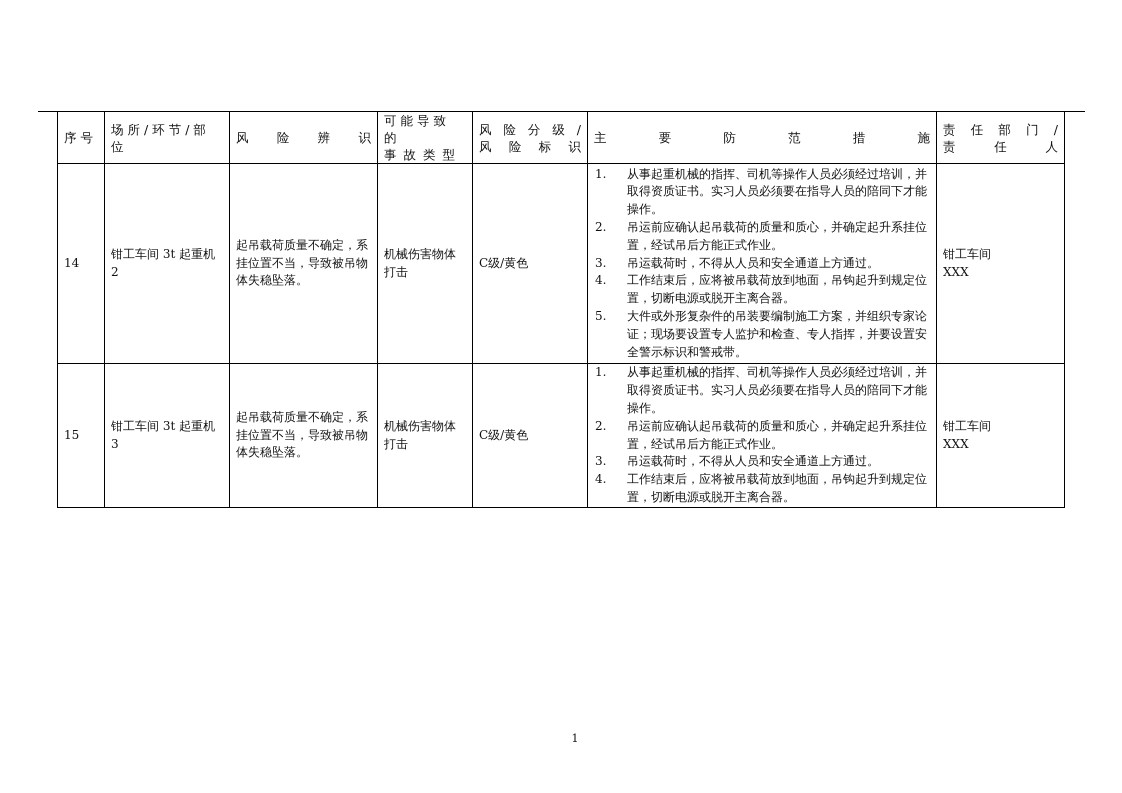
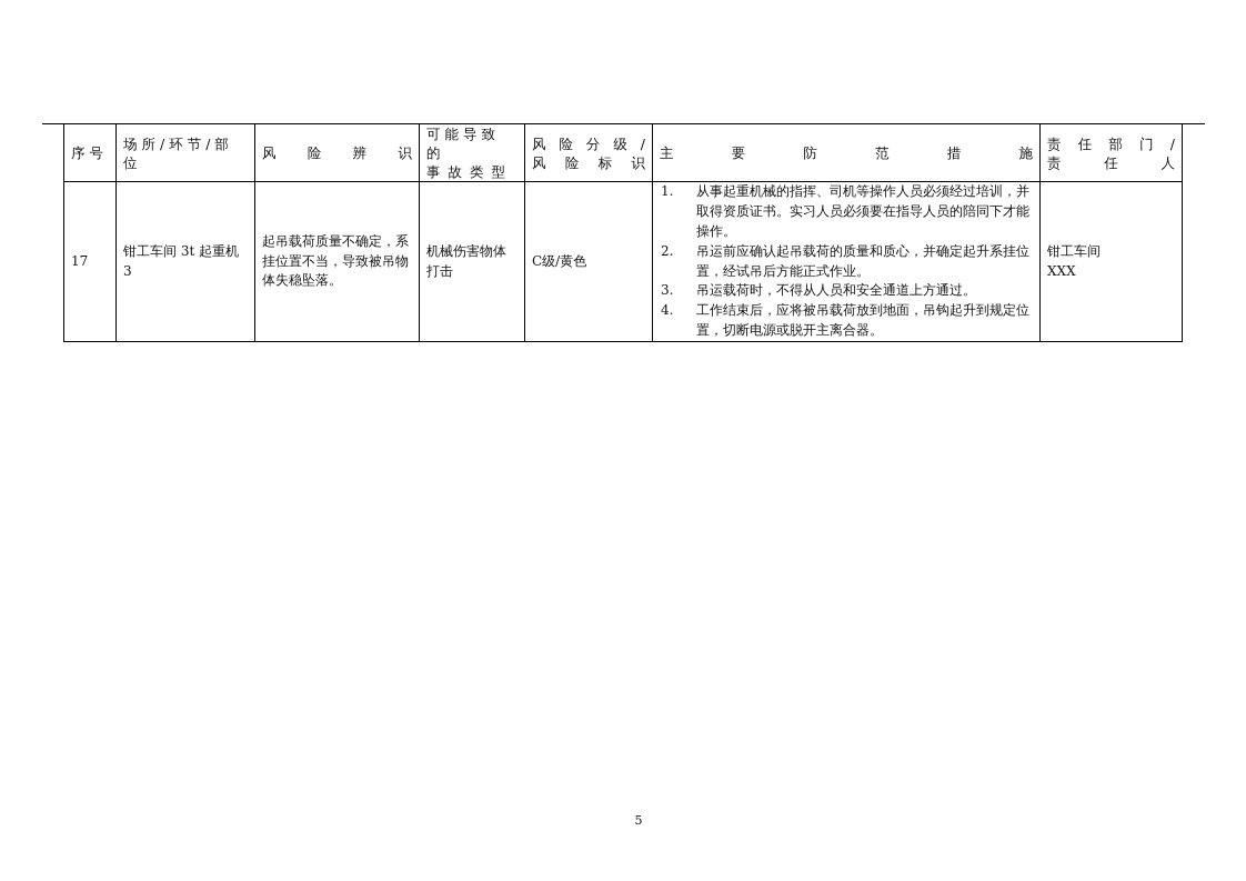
  序号	场所/环节/部位	风 险 辨 识	可能导致的 事故类型	风 险 分 级 / 风 险 标 识	主 要 防 范 措 施	责 任 部 门 / 责 任 人
- 14	钳工车间 3t 起重机 2	起吊载荷质量不确定，系挂位置不当，导致被吊物体失稳坠落。	机械伤害物体打击	C级/黄色	1. 从事起重机械的指挥、司机等操作人员必须经过培训，并取得资质证书。实习人员必须要在指导人员的陪同下才能操作。 2. 吊运前应确认起吊载荷的质量和质心，并确定起升系挂位置，经试吊后方能正式作业。 3. 吊运载荷时，不得从人员和安全通道上方通过。 4. 工作结束后，应将被吊载荷放到地面，吊钩起升到规定位置，切断电源或脱开主离合器。 5. 大件或外形复杂件的吊装要编制施工方案，并组织专家论证；现场要设置专人监护和检查、专人指挥，并要设置安全警示标识和警戒带。	钳工车间 XXX
- 15	钳工车间 3t 起重机 3	起吊载荷质量不确定，系挂位置不当，导致被吊物体失稳坠落。	机械伤害物体打击	C级/黄色	1. 从事起重机械的指挥、司机等操作人员必须经过培训，并取得资质证书。实习人员必须要在指导人员的陪同下才能操作。 2. 吊运前应确认起吊载荷的质量和质心，并确定起升系挂位置，经试吊后方能正式作业。 3. 吊运载荷时，不得从人员和安全通道上方通过。 4. 工作结束后，应将被吊载荷放到地面，吊钩起升到规定位置，切断电源或脱开主离合器。	钳工车间 XXX
+ 17	钳工车间 3t 起重机 3	起吊载荷质量不确定，系挂位置不当，导致被吊物体失稳坠落。	机械伤害物体打击	C级/黄色	1. 从事起重机械的指挥、司机等操作人员必须经过培训，并取得资质证书。实习人员必须要在指导人员的陪同下才能操作。 2. 吊运前应确认起吊载荷的质量和质心，并确定起升系挂位置，经试吊后方能正式作业。 3. 吊运载荷时，不得从人员和安全通道上方通过。 4. 工作结束后，应将被吊载荷放到地面，吊钩起升到规定位置，切断电源或脱开主离合器。	钳工车间 XXX
- 1
+ 5
